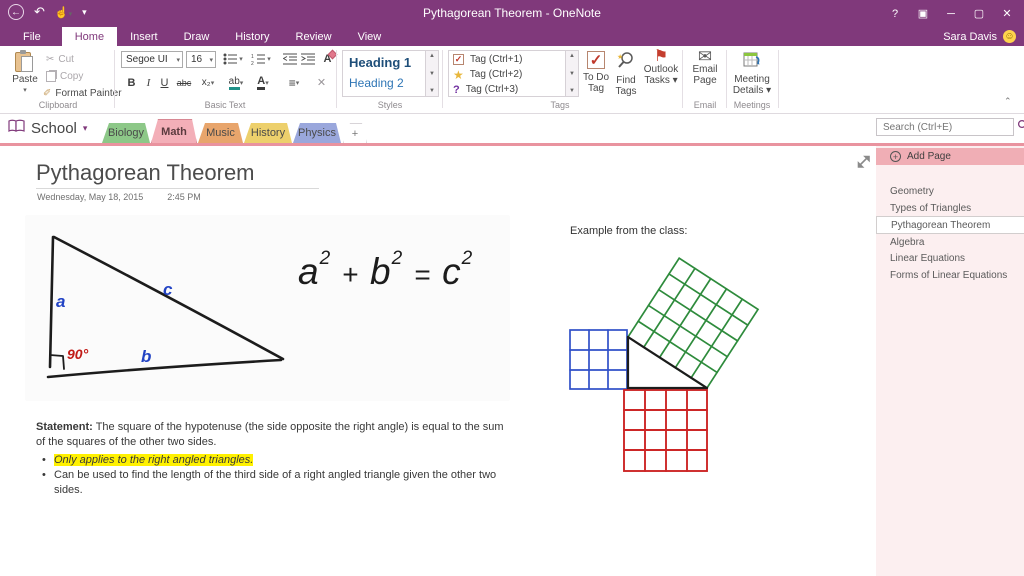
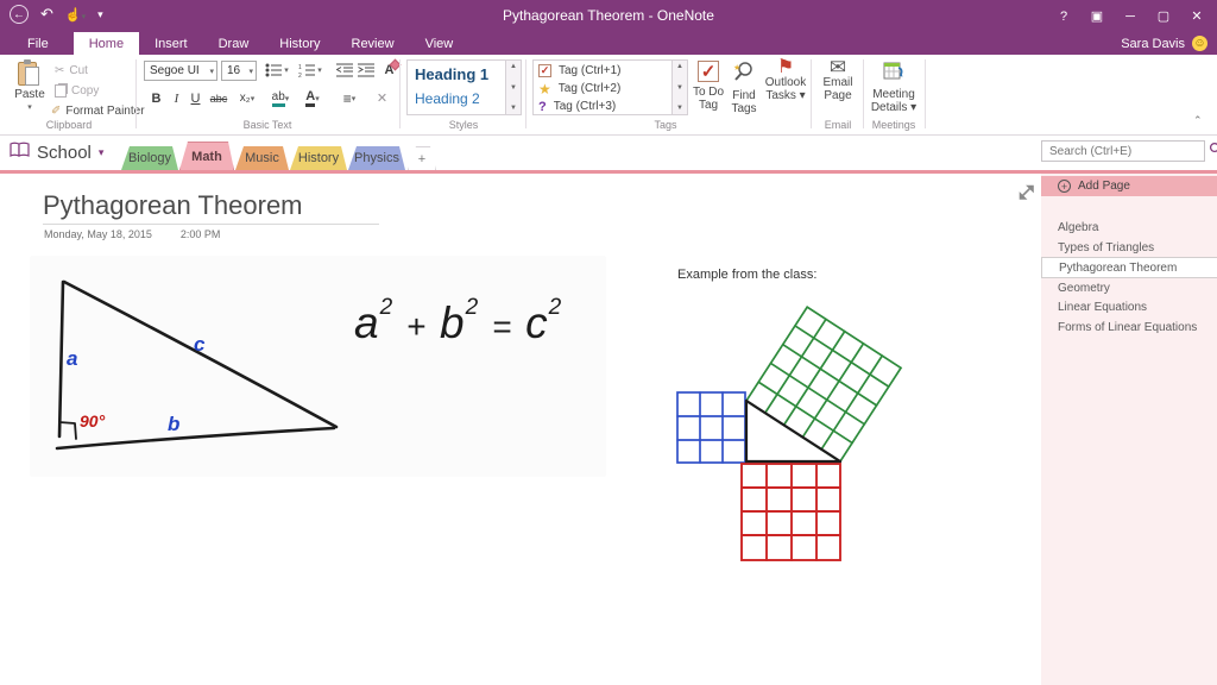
  ←
  ↶
  ▾
  Pythagorean Theorem - OneNote
  ?
  ▣
  ─
  ▢
  ✕
  File
  Home
  Insert
  Draw
  History
  Review
  View
  Sara Davis
  ☺
  Paste
  ✂
  Cut
  Copy
  ✐
  Format Painter
  Clipboard
  Segoe UI
  16
  A
  B
  I
  U
  abc
  x₂
  ab
  A
  ≡
  ✕
  Basic Text
  Heading 1
  Heading 2
  Styles
  ✓
  Tag (Ctrl+1)
  ★
  Tag (Ctrl+2)
  ?
  Tag (Ctrl+3)
  ✓
  To Do
  Tag
  Find
  Tags
  ⚑
  Outlook
  Tasks ▾
  Tags
  ✉
  Email
  Page
  Email
  Meeting
  Details ▾
  Meetings
  ⌃
  School
  ▾
  Biology
  Math
  Music
  History
  Physics
  +
  Search (Ctrl+E)
  Pythagorean Theorem
- Wednesday, May 18, 2015
+ Monday, May 18, 2015
- 2:45 PM
+ 2:00 PM
  a
  c
  b
  90°
  a2 + b2 = c2
  Example from the class:
- Statement: The square of the hypotenuse (the side opposite the right angle) is equal to the sum of the squares of the other two sides.
- Only applies to the right angled triangles.
- Can be used to find the length of the third side of a right angled triangle given the other two sides.
  +
  Add Page
- Geometry
+ Algebra
  Types of Triangles
  Pythagorean Theorem
- Algebra
+ Geometry
  Linear Equations
  Forms of Linear Equations
